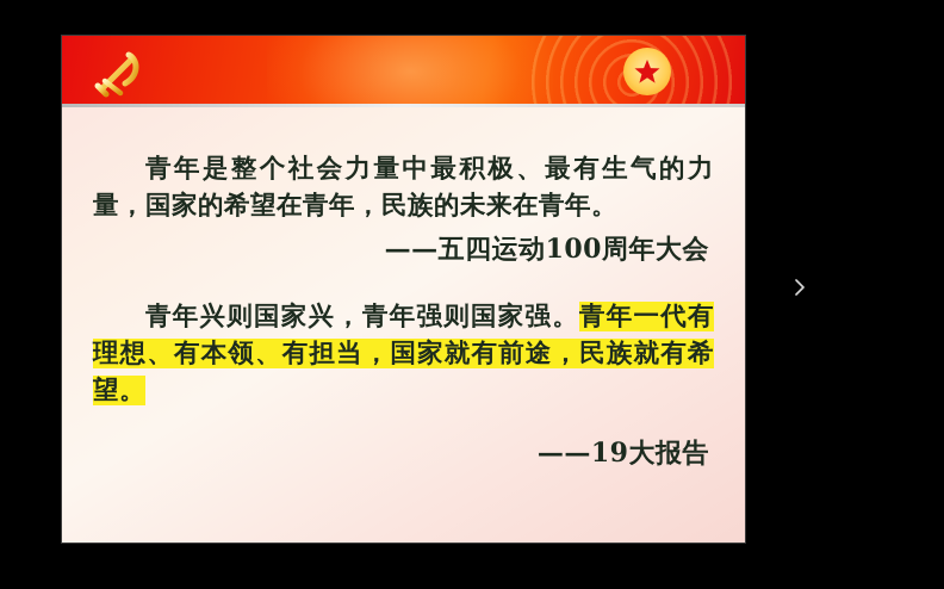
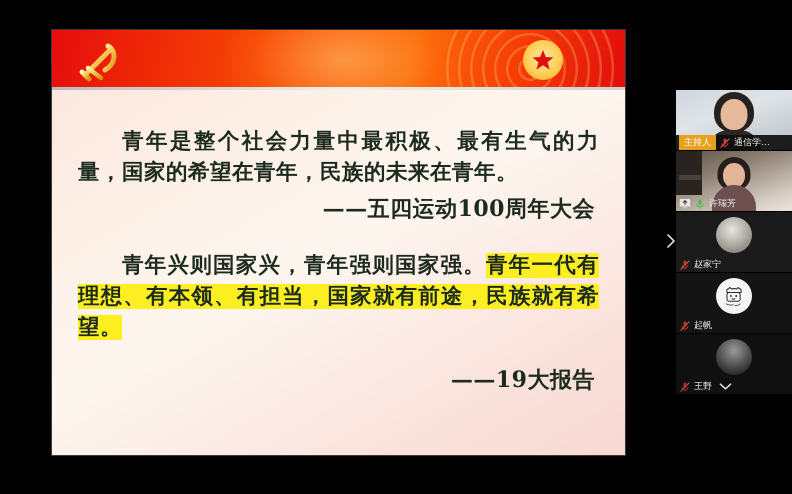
  青年是整个社会力量中最积极、最有生气的力量，国家的希望在青年，民族的未来在青年。
  ——五四运动100周年大会
  青年兴则国家兴，青年强则国家强。青年一代有理想、有本领、有担当，国家就有前途，民族就有希望。
  ——19大报告
+ 主持人
+ 通信学…
+ 许瑞芳
+ 赵家宁
+ 起帆
+ 王野
